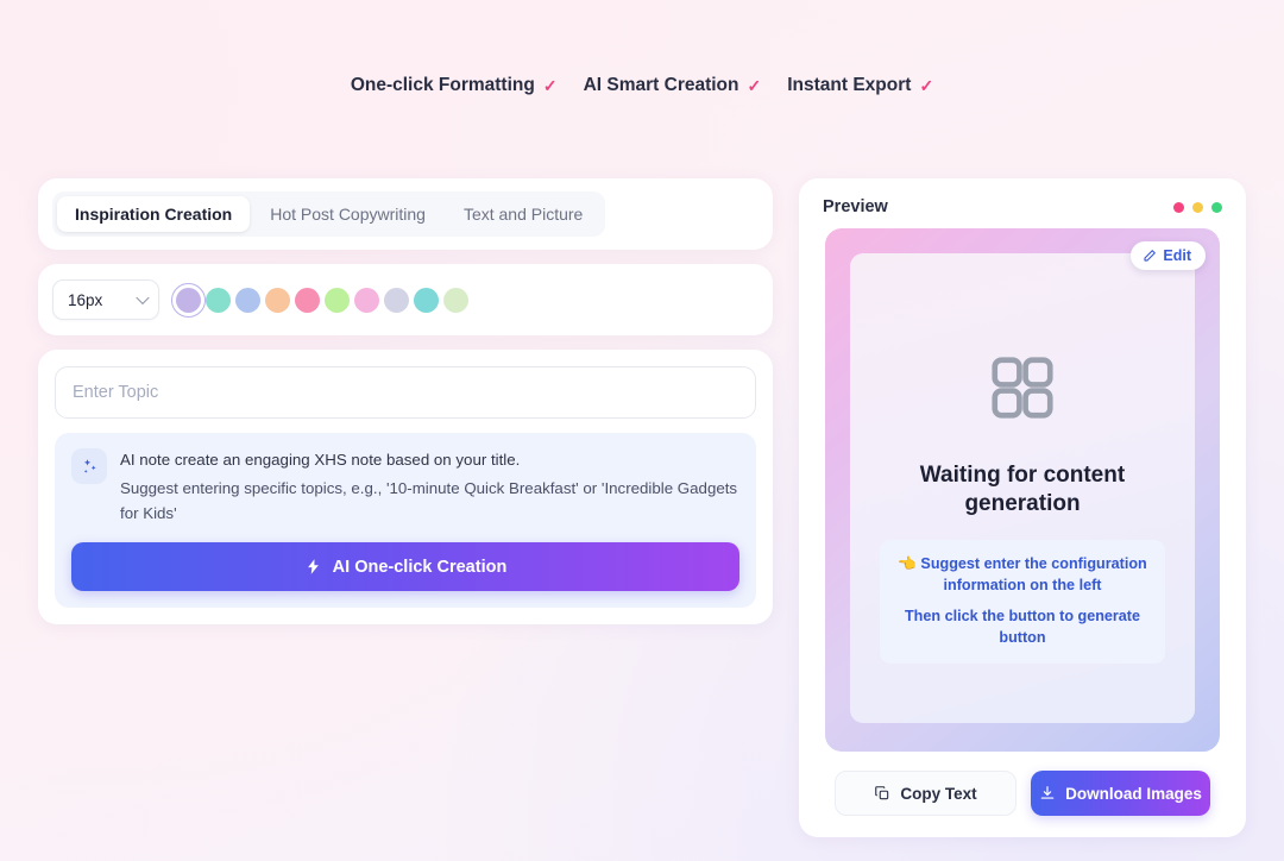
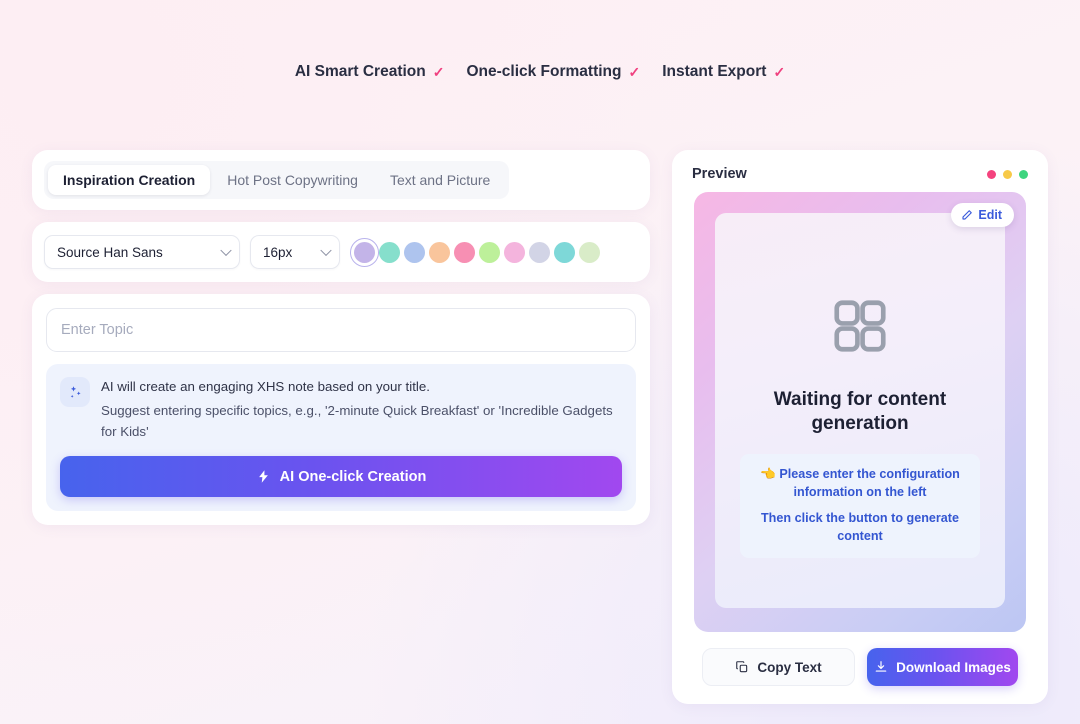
- One-click Formatting
+ AI Smart Creation
  ✓
- AI Smart Creation
+ One-click Formatting
  ✓
  Instant Export
  ✓
  Inspiration Creation
  Hot Post Copywriting
  Text and Picture
+ Source Han Sans
  16px
  Enter Topic
- AI note create an engaging XHS note based on your title.
+ AI will create an engaging XHS note based on your title.
- Suggest entering specific topics, e.g., '10-minute Quick Breakfast' or 'Incredible Gadgets for Kids'
+ Suggest entering specific topics, e.g., '2-minute Quick Breakfast' or 'Incredible Gadgets for Kids'
  AI One-click Creation
  Preview
  Edit
  Waiting for content generation
- 👈 Suggest enter the configuration information on the left
+ 👈 Please enter the configuration information on the left
- Then click the button to generate button
+ Then click the button to generate content
  Copy Text
  Download Images
